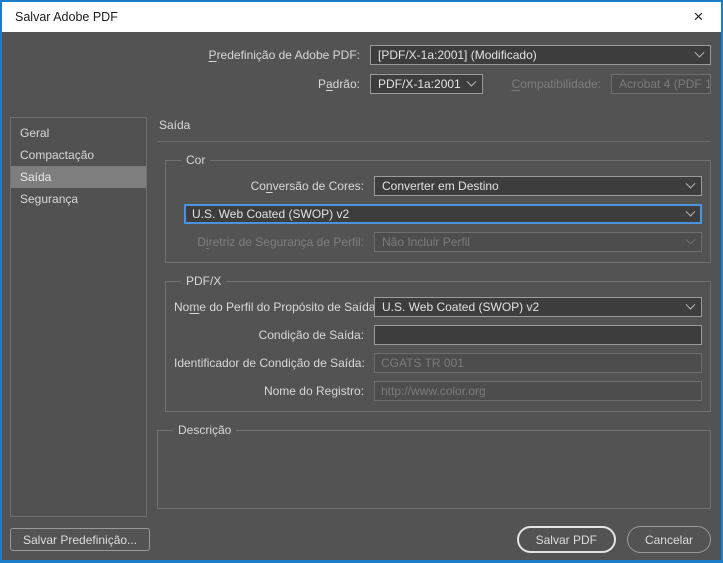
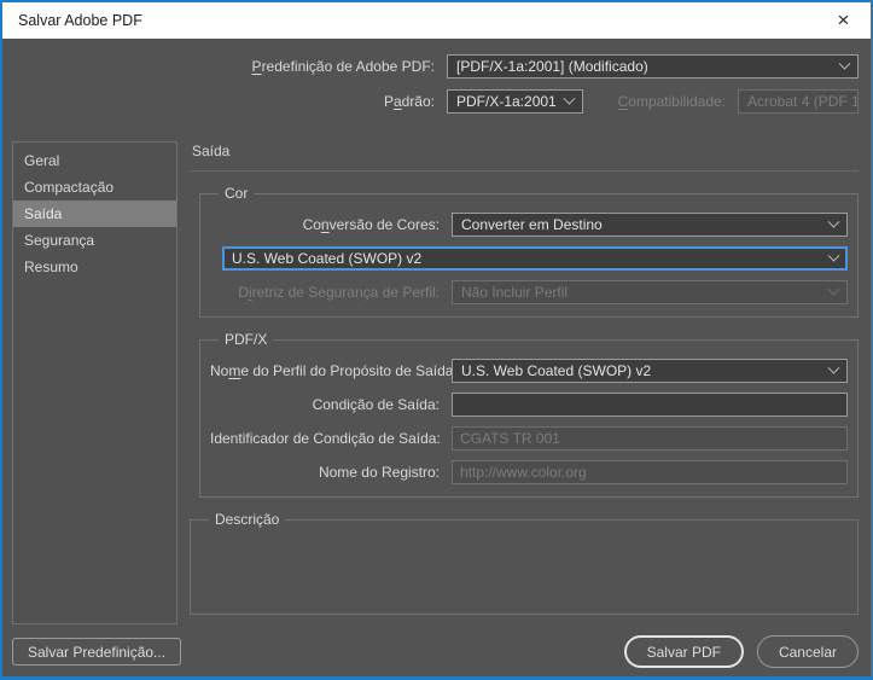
  Salvar Adobe PDF
  ×
  Predefinição de Adobe PDF:
  [PDF/X-1a:2001] (Modificado)
  Padrão:
  PDF/X-1a:2001
  Compatibilidade:
  Acrobat 4 (PDF 1
  Geral
  Compactação
  Saída
  Segurança
+ Resumo
  Saída
  Cor
  Conversão de Cores:
  Converter em Destino
  U.S. Web Coated (SWOP) v2
  Diretriz de Segurança de Perfil:
  Não Incluir Perfil
  PDF/X
  Nome do Perfil do Propósito de Saída
  U.S. Web Coated (SWOP) v2
  Condição de Saída:
  Identificador de Condição de Saída:
  CGATS TR 001
  Nome do Registro:
  http://www.color.org
  Descrição
  Salvar Predefinição...
  Salvar PDF
  Cancelar
